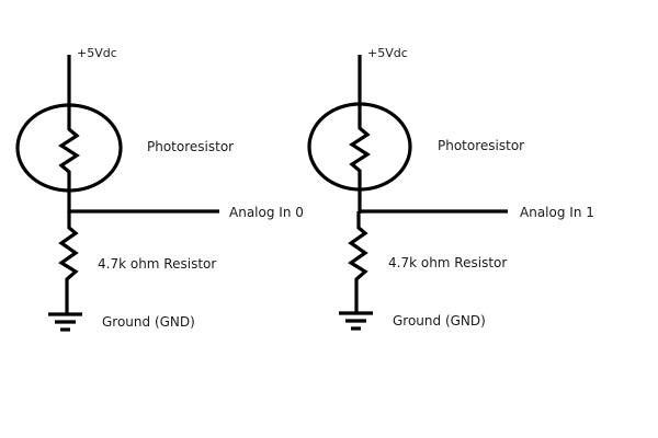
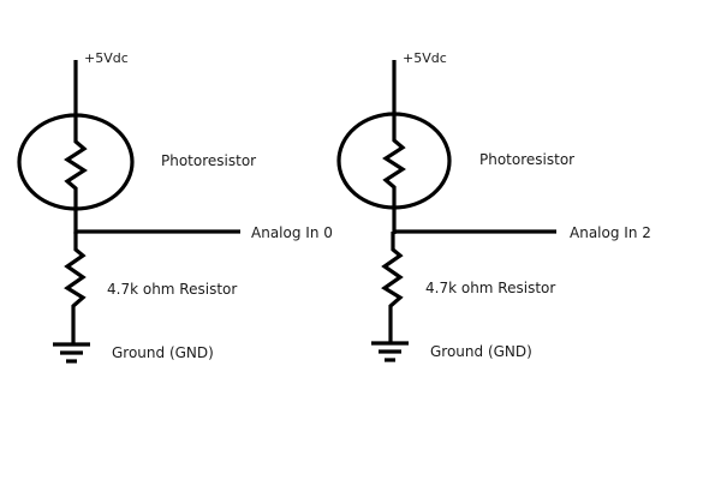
  +5Vdc
  Photoresistor
  Analog In 0
  4.7k ohm Resistor
  Ground (GND)
  +5Vdc
  Photoresistor
- Analog In 1
+ Analog In 2
  4.7k ohm Resistor
  Ground (GND)
